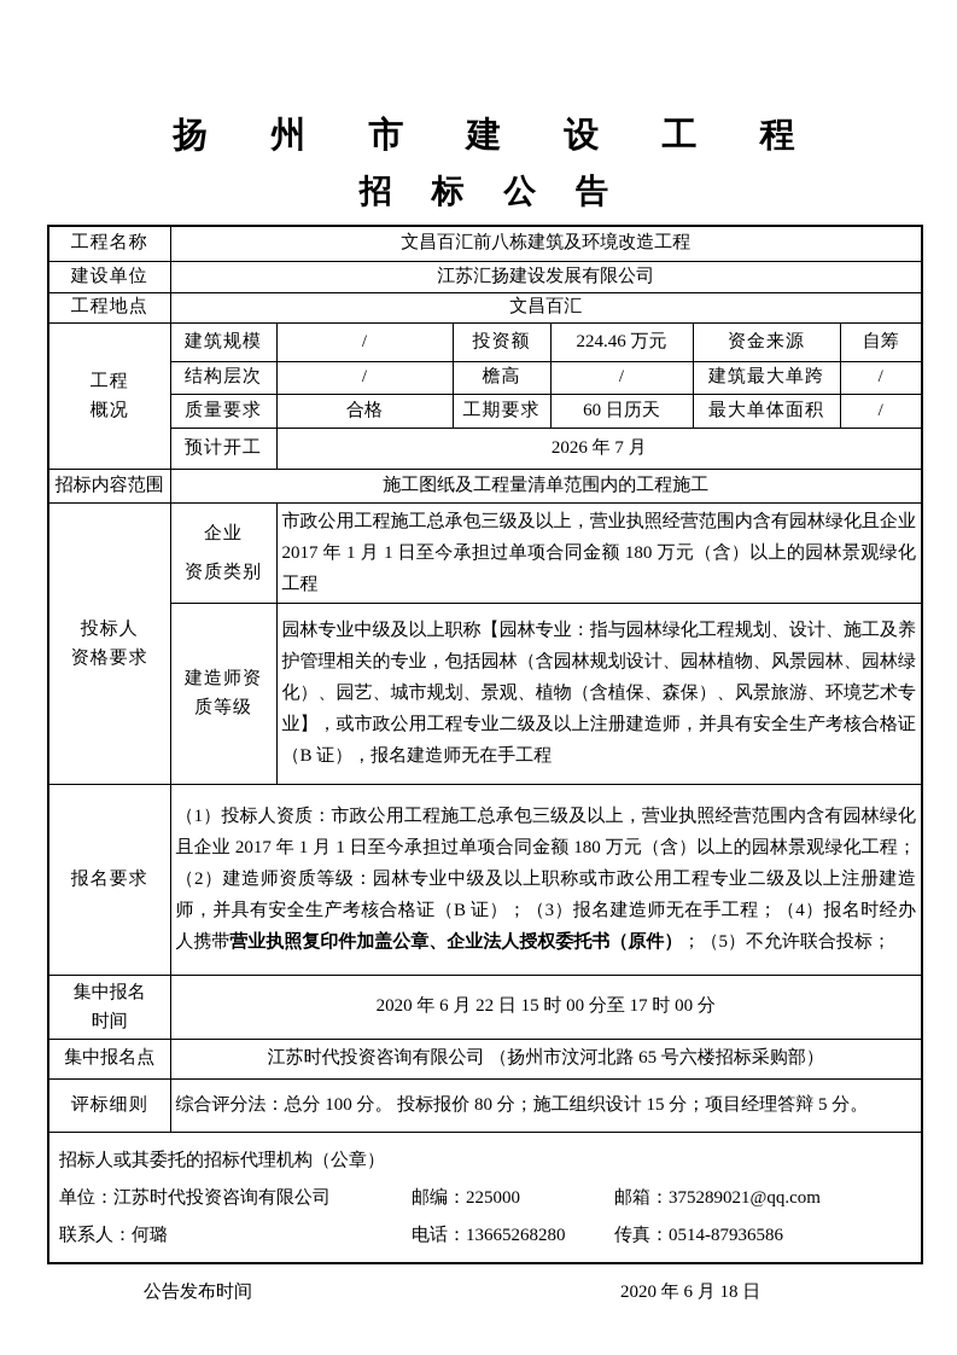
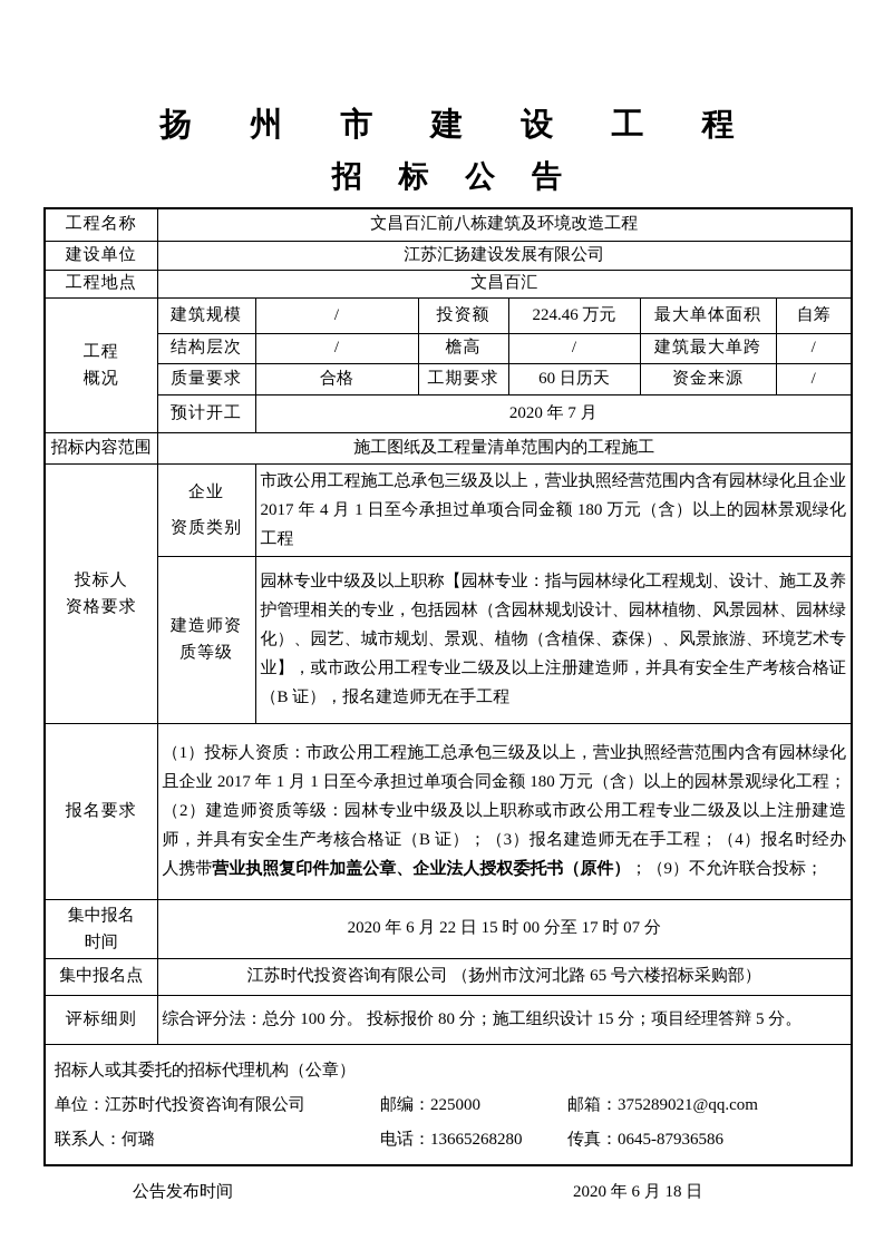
  扬 州 市 建 设 工 程
  招 标 公 告
  工程名称	文昌百汇前八栋建筑及环境改造工程
  建设单位	江苏汇扬建设发展有限公司
  工程地点	文昌百汇
- 工程 概况	建筑规模	/	投资额	224.46 万元	资金来源	自筹
+ 工程 概况	建筑规模	/	投资额	224.46 万元	最大单体面积	自筹
  结构层次	/	檐高	/	建筑最大单跨	/
- 质量要求	合格	工期要求	60 日历天	最大单体面积	/
+ 质量要求	合格	工期要求	60 日历天	资金来源	/
- 预计开工	2026 年 7 月
+ 预计开工	2020 年 7 月
  招标内容范围	施工图纸及工程量清单范围内的工程施工
- 投标人 资格要求	企业 资质类别	市政公用工程施工总承包三级及以上，营业执照经营范围内含有园林绿化且企业 2017 年 1 月 1 日至今承担过单项合同金额 180 万元（含）以上的园林景观绿化工程
+ 投标人 资格要求	企业 资质类别	市政公用工程施工总承包三级及以上，营业执照经营范围内含有园林绿化且企业 2017 年 4 月 1 日至今承担过单项合同金额 180 万元（含）以上的园林景观绿化工程
  建造师资 质等级	园林专业中级及以上职称【园林专业：指与园林绿化工程规划、设计、施工及养护管理相关的专业，包括园林（含园林规划设计、园林植物、风景园林、园林绿化）、园艺、城市规划、景观、植物（含植保、森保）、风景旅游、环境艺术专业】，或市政公用工程专业二级及以上注册建造师，并具有安全生产考核合格证（B 证），报名建造师无在手工程
- 报名要求	（1）投标人资质：市政公用工程施工总承包三级及以上，营业执照经营范围内含有园林绿化且企业 2017 年 1 月 1 日至今承担过单项合同金额 180 万元（含）以上的园林景观绿化工程；（2）建造师资质等级：园林专业中级及以上职称或市政公用工程专业二级及以上注册建造师，并具有安全生产考核合格证（B 证）；（3）报名建造师无在手工程；（4）报名时经办人携带营业执照复印件加盖公章、企业法人授权委托书（原件）；（5）不允许联合投标；
+ 报名要求	（1）投标人资质：市政公用工程施工总承包三级及以上，营业执照经营范围内含有园林绿化且企业 2017 年 1 月 1 日至今承担过单项合同金额 180 万元（含）以上的园林景观绿化工程；（2）建造师资质等级：园林专业中级及以上职称或市政公用工程专业二级及以上注册建造师，并具有安全生产考核合格证（B 证）；（3）报名建造师无在手工程；（4）报名时经办人携带营业执照复印件加盖公章、企业法人授权委托书（原件）；（9）不允许联合投标；
- 集中报名 时间	2020 年 6 月 22 日 15 时 00 分至 17 时 00 分
+ 集中报名 时间	2020 年 6 月 22 日 15 时 00 分至 17 时 07 分
  集中报名点	江苏时代投资咨询有限公司 （扬州市汶河北路 65 号六楼招标采购部）
  评标细则	综合评分法：总分 100 分。 投标报价 80 分；施工组织设计 15 分；项目经理答辩 5 分。
- 招标人或其委托的招标代理机构（公章） 单位：江苏时代投资咨询有限公司 邮编：225000 邮箱：375289021@qq.com 联系人：何璐 电话：13665268280 传真：0514-87936586
+ 招标人或其委托的招标代理机构（公章） 单位：江苏时代投资咨询有限公司 邮编：225000 邮箱：375289021@qq.com 联系人：何璐 电话：13665268280 传真：0645-87936586
  公告发布时间
  2020 年 6 月 18 日
